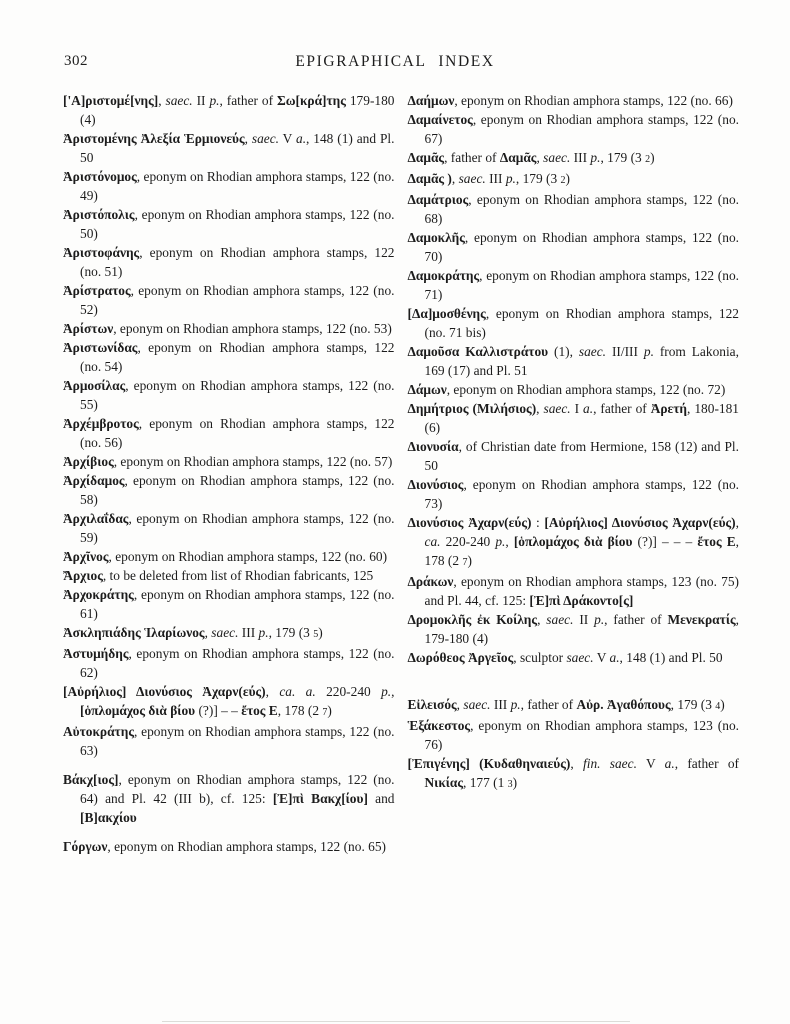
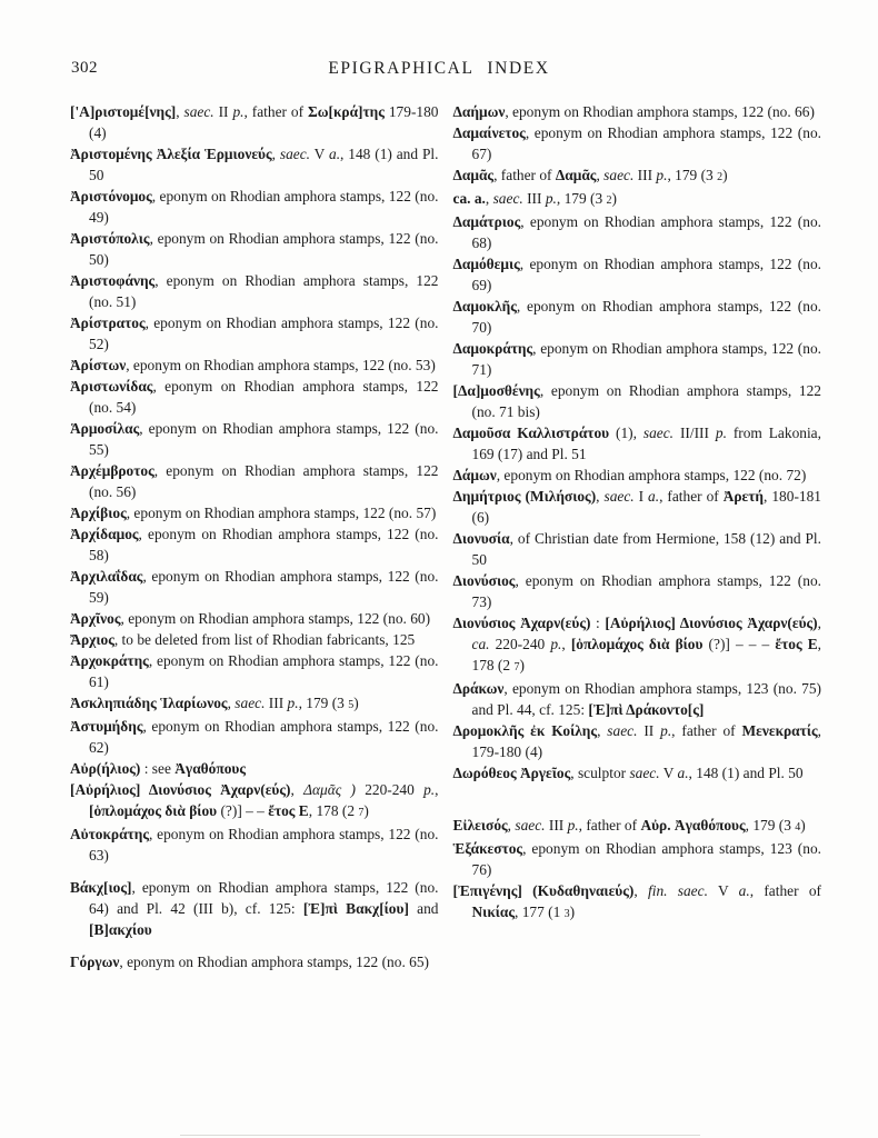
  302
  EPIGRAPHICAL INDEX
  ['Α]ριστομέ[νης], saec. II p., father of Σω[κρά]της 179-180 (4)
  Ἀριστομένης Ἀλεξία Ἑρμιονεύς, saec. V a., 148 (1) and Pl. 50
  Ἀριστόνομος, eponym on Rhodian amphora stamps, 122 (no. 49)
  Ἀριστόπολις, eponym on Rhodian amphora stamps, 122 (no. 50)
  Ἀριστοφάνης, eponym on Rhodian amphora stamps, 122 (no. 51)
  Ἀρίστρατος, eponym on Rhodian amphora stamps, 122 (no. 52)
  Ἀρίστων, eponym on Rhodian amphora stamps, 122 (no. 53)
  Ἀριστωνίδας, eponym on Rhodian amphora stamps, 122 (no. 54)
  Ἁρμοσίλας, eponym on Rhodian amphora stamps, 122 (no. 55)
  Ἀρχέμβροτος, eponym on Rhodian amphora stamps, 122 (no. 56)
  Ἀρχίβιος, eponym on Rhodian amphora stamps, 122 (no. 57)
  Ἀρχίδαμος, eponym on Rhodian amphora stamps, 122 (no. 58)
  Ἀρχιλαΐδας, eponym on Rhodian amphora stamps, 122 (no. 59)
  Ἀρχῖνος, eponym on Rhodian amphora stamps, 122 (no. 60)
  Ἄρχιος, to be deleted from list of Rhodian fabricants, 125
  Ἀρχοκράτης, eponym on Rhodian amphora stamps, 122 (no. 61)
  Ἀσκληπιάδης Ἱλαρίωνος, saec. III p., 179 (3 5)
  Ἀστυμήδης, eponym on Rhodian amphora stamps, 122 (no. 62)
+ Αὐρ(ήλιος) : see Ἀγαθόπους
- [Αὐρήλιος] Διονύσιος Ἀχαρν(εύς), ca. a. 220-240 p., [ὁπλομάχος διὰ βίου (?)] – – ἔτος Ε, 178 (2 7)
+ [Αὐρήλιος] Διονύσιος Ἀχαρν(εύς), Δαμᾶς ) 220-240 p., [ὁπλομάχος διὰ βίου (?)] – – ἔτος Ε, 178 (2 7)
  Αὐτοκράτης, eponym on Rhodian amphora stamps, 122 (no. 63)
  Βάκχ[ιος], eponym on Rhodian amphora stamps, 122 (no. 64) and Pl. 42 (III b), cf. 125: [Ἐ]πὶ Βακχ[ίου] and [Β]ακχίου
  Γόργων, eponym on Rhodian amphora stamps, 122 (no. 65)
  Δαήμων, eponym on Rhodian amphora stamps, 122 (no. 66)
  Δαμαίνετος, eponym on Rhodian amphora stamps, 122 (no. 67)
  Δαμᾶς, father of Δαμᾶς, saec. III p., 179 (3 2)
- Δαμᾶς ), saec. III p., 179 (3 2)
+ ca. a., saec. III p., 179 (3 2)
  Δαμάτριος, eponym on Rhodian amphora stamps, 122 (no. 68)
+ Δαμόθεμις, eponym on Rhodian amphora stamps, 122 (no. 69)
  Δαμοκλῆς, eponym on Rhodian amphora stamps, 122 (no. 70)
  Δαμοκράτης, eponym on Rhodian amphora stamps, 122 (no. 71)
  [Δα]μοσθένης, eponym on Rhodian amphora stamps, 122 (no. 71 bis)
  Δαμοῦσα Καλλιστράτου (1), saec. II/III p. from Lakonia, 169 (17) and Pl. 51
  Δάμων, eponym on Rhodian amphora stamps, 122 (no. 72)
  Δημήτριος (Μιλήσιος), saec. I a., father of Ἀρετή, 180-181 (6)
  Διονυσία, of Christian date from Hermione, 158 (12) and Pl. 50
  Διονύσιος, eponym on Rhodian amphora stamps, 122 (no. 73)
  Διονύσιος Ἀχαρν(εύς) : [Αὐρήλιος] Διονύσιος Ἀχαρν(εύς), ca. 220-240 p., [ὁπλομάχος διὰ βίου (?)] – – – ἔτος Ε, 178 (2 7)
  Δράκων, eponym on Rhodian amphora stamps, 123 (no. 75) and Pl. 44, cf. 125: [Ἐ]πὶ Δράκοντο[ς]
  Δρομοκλῆς ἐκ Κοίλης, saec. II p., father of Μενεκρατίς, 179-180 (4)
  Δωρόθεος Ἀργεῖος, sculptor saec. V a., 148 (1) and Pl. 50
  Εἰλεισός, saec. III p., father of Αὐρ. Ἀγαθόπους, 179 (3 4)
  Ἑξάκεστος, eponym on Rhodian amphora stamps, 123 (no. 76)
  [Ἐπιγένης] (Κυδαθηναιεύς), fin. saec. V a., father of Νικίας, 177 (1 3)
